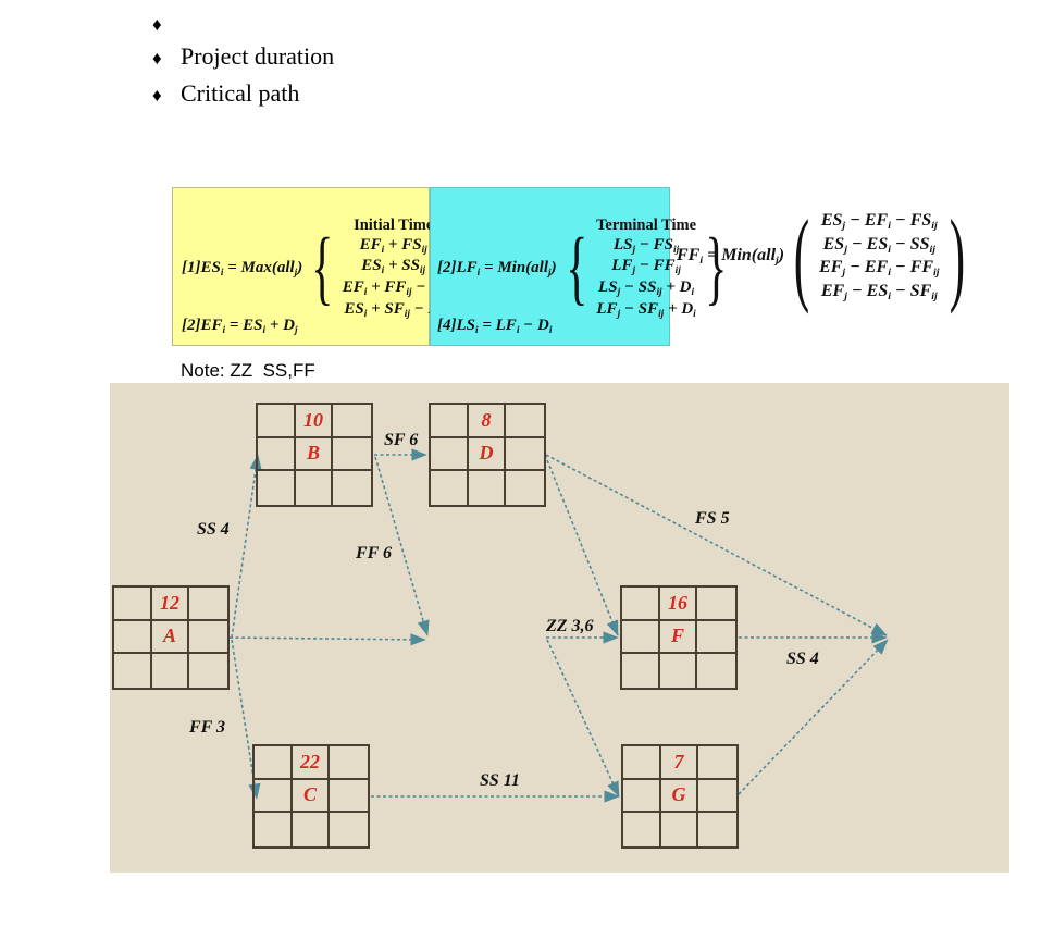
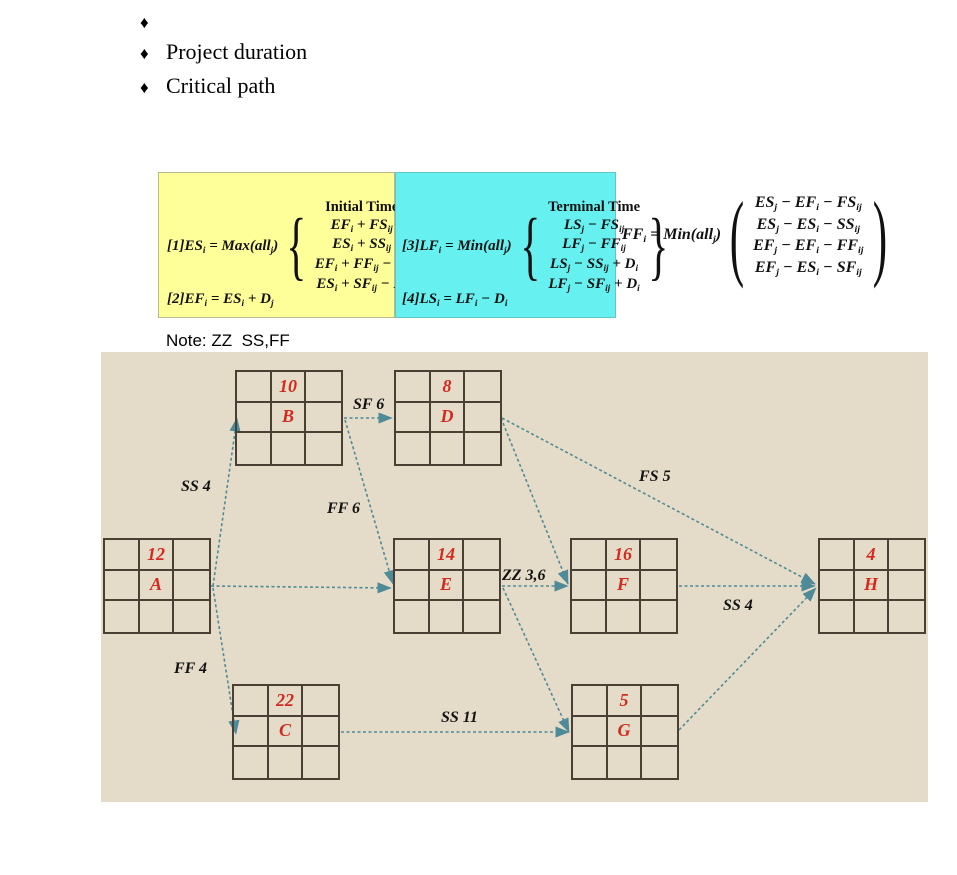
  ♦
  ♦
  Project duration
  ♦
  Critical path
  [1]ESi = Max(allj)
  {
  Initial Tim
  EFi + FSij
  ESi + SSij
  EFi + FFij −
  ESi + SFij −
  [2]EFi = ESi + Dj
- [2]LFi = Min(allj)
+ [3]LFi = Min(allj)
  {
  Terminal Time
  LSj − FSij
  LFj − FFij
  LSj − SSij + Di
  LFj − SFij + Di
  }
  [4]LSi = LFi − Di
  FFi = Min(allj)
  (
  ESj − EFi − FSij
  ESj − ESi − SSij
  EFj − EFi − FFij
  EFj − ESi − SFij
  )
  Note: ZZ SS,FF
  12
  A
  10
  B
  22
  C
  8
  D
+ 14
+ E
  16
  F
- 7
+ 5
  G
+ 4
+ H
  SS 4
- FF 3
+ FF 4
  SF 6
  FF 6
  FS 5
  ZZ 3,6
  SS 11
  SS 4
